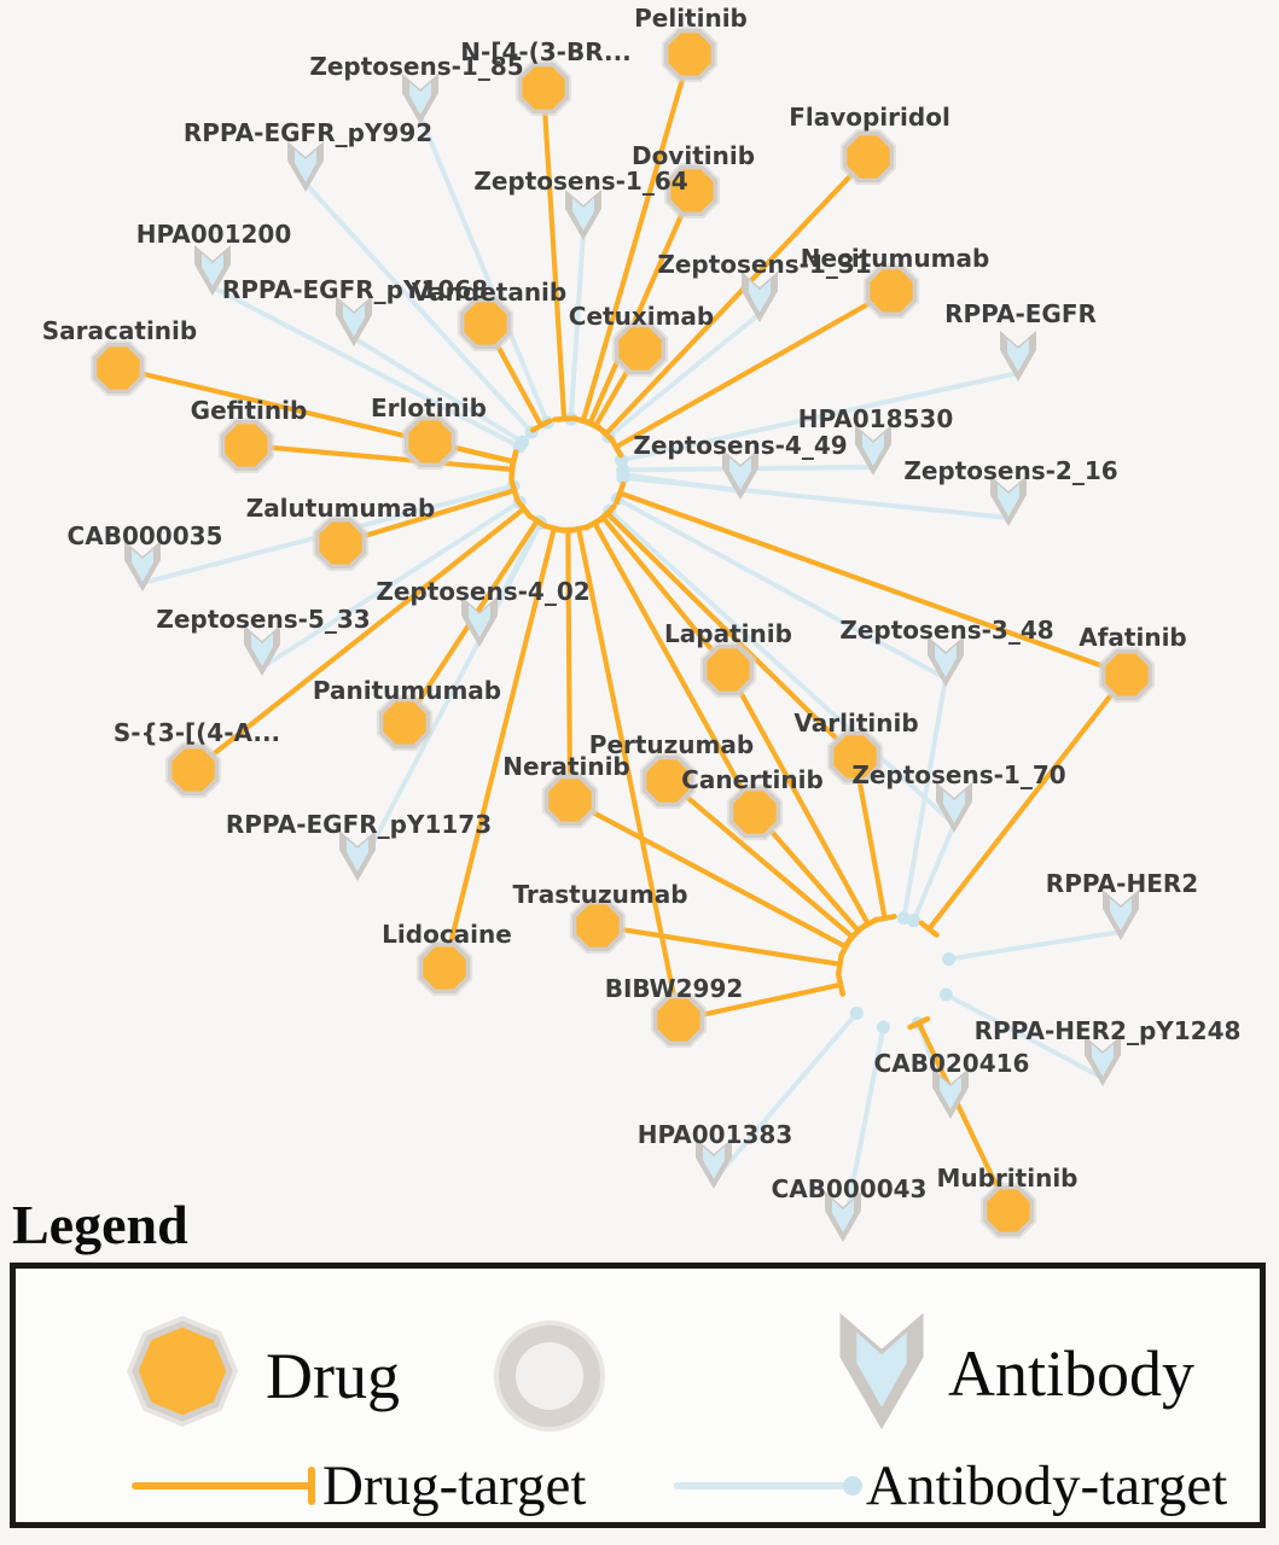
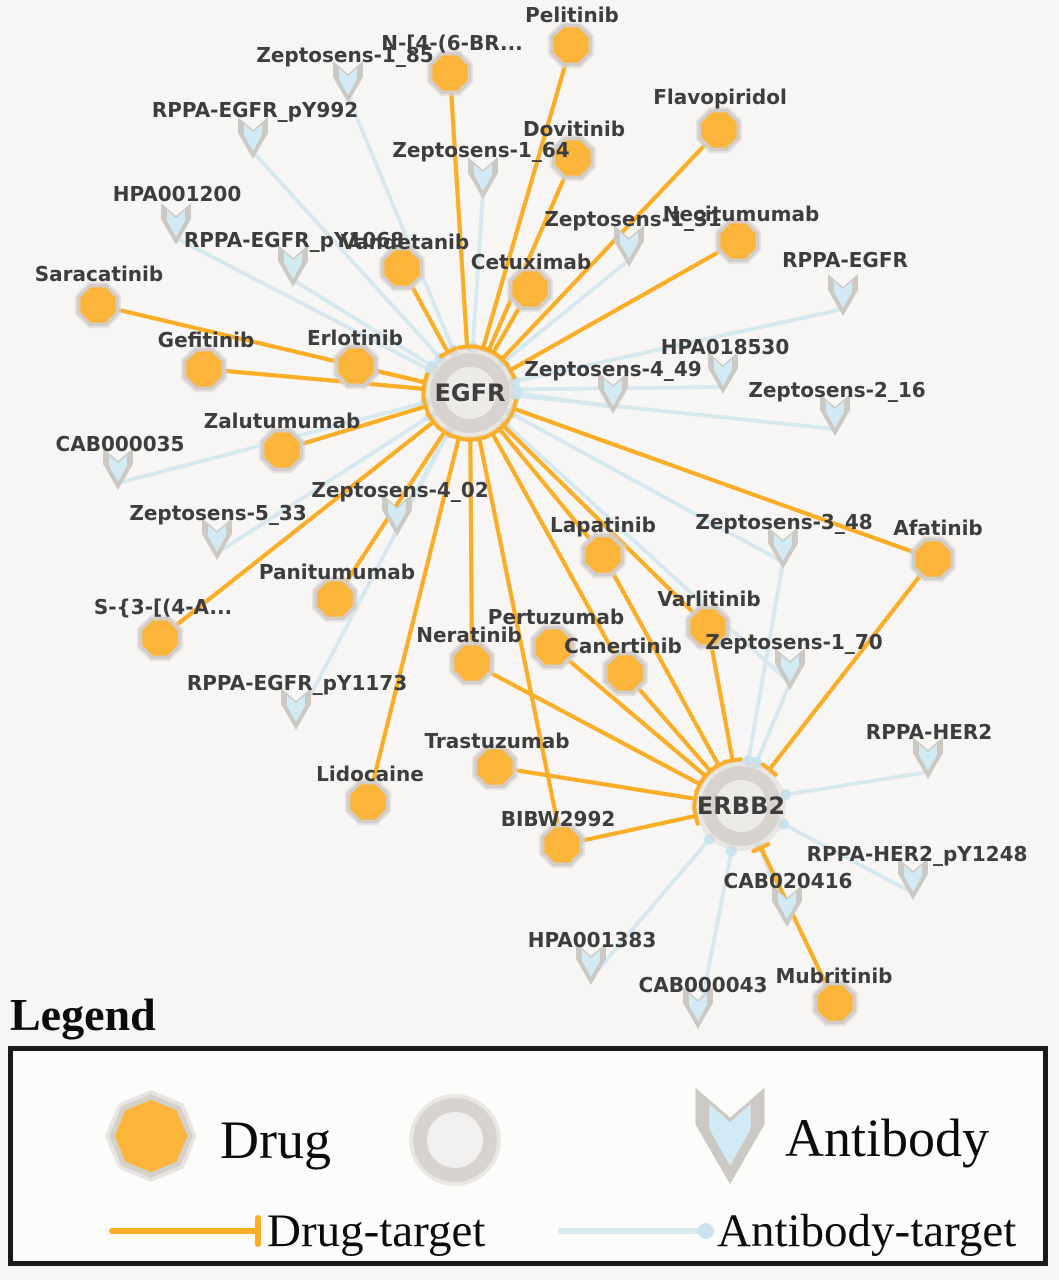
+ EGFR
+ ERBB2
  Pelitinib
- N-[4-(3-BR...
+ N-[4-(6-BR...
  Flavopiridol
  Dovitinib
  Necitumumab
  Vandetanib
  Cetuximab
  Saracatinib
  Gefitinib
  Erlotinib
  Zalutumumab
  Panitumumab
  S-{3-[(4-A...
  Lidocaine
  Lapatinib
  Varlitinib
  Pertuzumab
  Canertinib
  Neratinib
  Trastuzumab
  BIBW2992
  Afatinib
  Mubritinib
  Zeptosens-1_85
  RPPA-EGFR_pY992
  HPA001200
  RPPA-EGFR_pY1068
  Zeptosens-1_64
  Zeptosens-1_31
  RPPA-EGFR
  Zeptosens-4_49
  HPA018530
  Zeptosens-2_16
  Zeptosens-4_02
  CAB000035
  Zeptosens-5_33
  RPPA-EGFR_pY1173
  Zeptosens-3_48
  Zeptosens-1_70
  RPPA-HER2
  RPPA-HER2_pY1248
  CAB020416
  HPA001383
  CAB000043
  Legend
  Drug
  Antibody
  Drug-target
  Antibody-target
